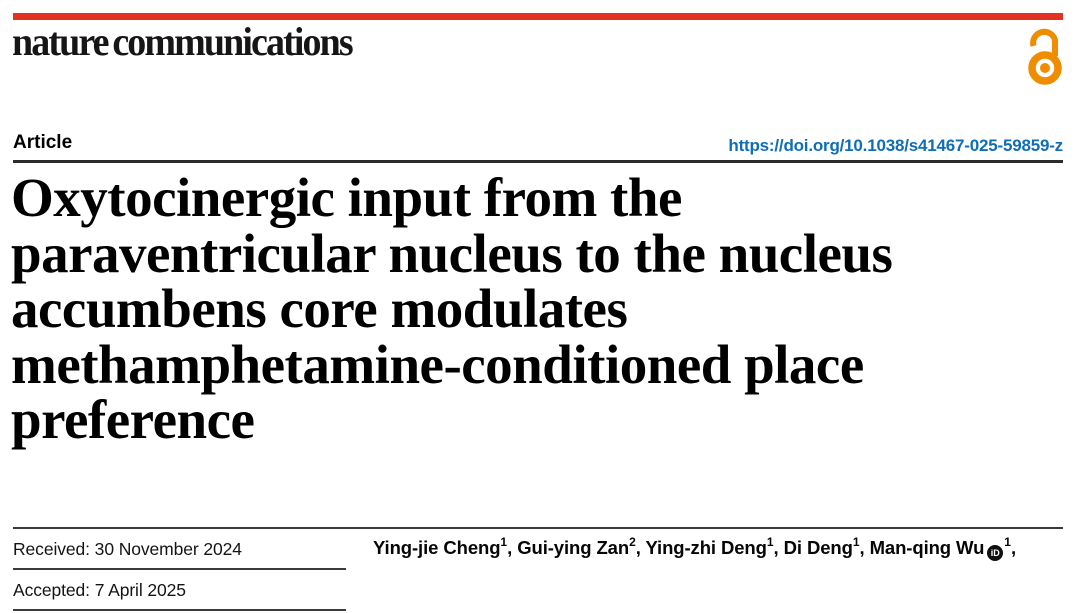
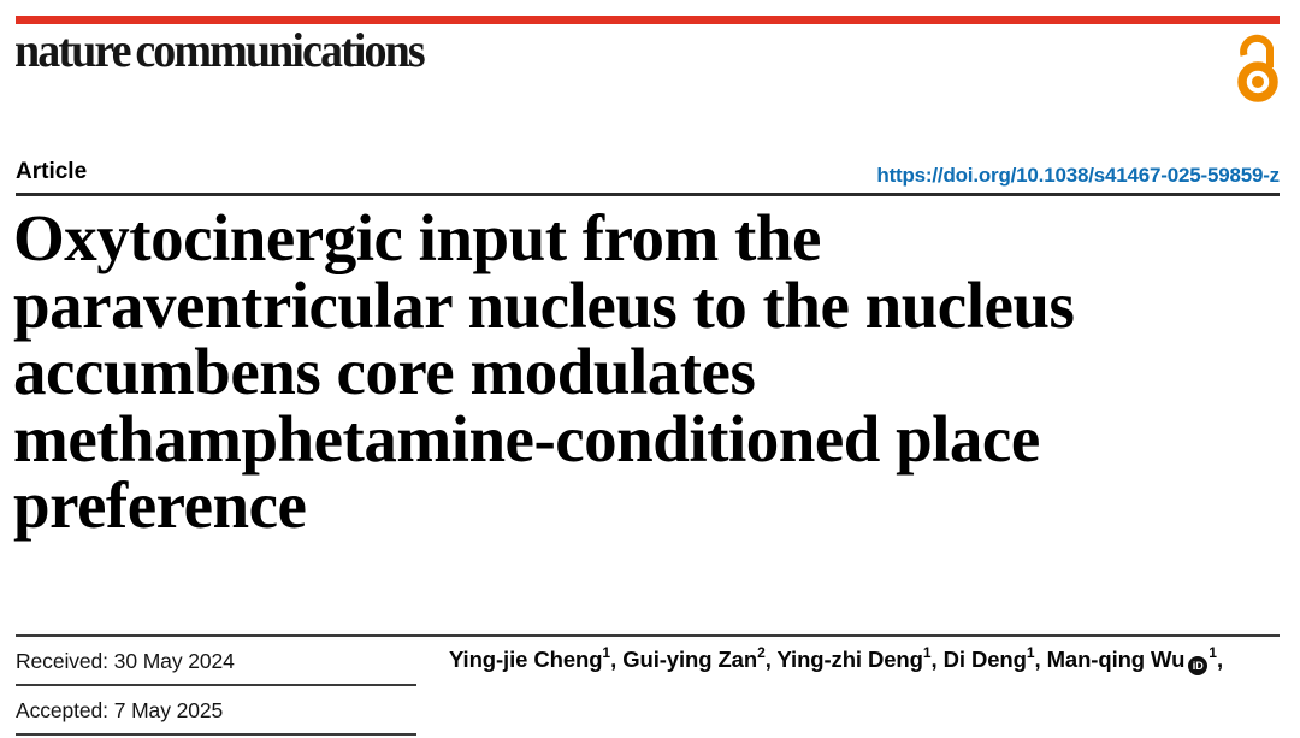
  nature communications
  Article
  https://doi.org/10.1038/s41467-025-59859-z
  Oxytocinergic input from the
  paraventricular nucleus to the nucleus
  accumbens core modulates
  methamphetamine-conditioned place
  preference
- Received: 30 November 2024
+ Received: 30 May 2024
- Accepted: 7 April 2025
+ Accepted: 7 May 2025
  Ying-jie Cheng1, Gui-ying Zan2, Ying-zhi Deng1, Di Deng1, Man-qing Wu iD1,
